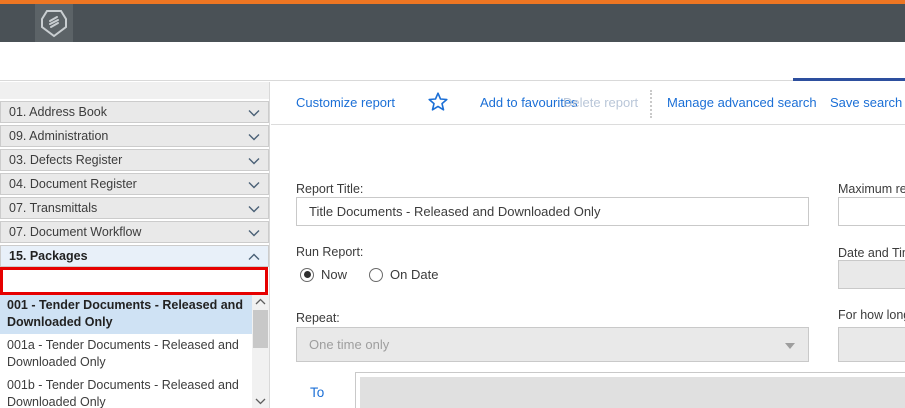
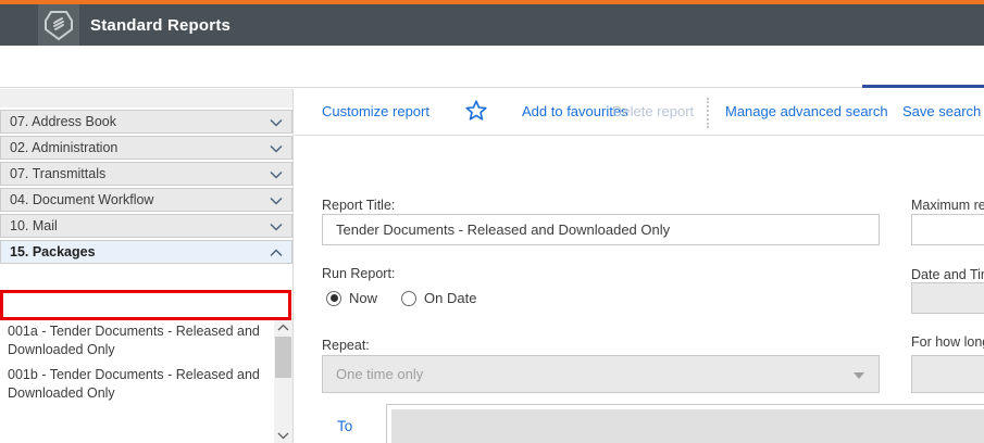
+ Standard Reports
- 01. Address Book
+ 07. Address Book
- 09. Administration
+ 02. Administration
- 03. Defects Register
- 04. Document Register
  07. Transmittals
- 07. Document Workflow
+ 04. Document Workflow
+ 10. Mail
  15. Packages
- 001 - Tender Documents - Released and Downloaded Only
  001a - Tender Documents - Released and Downloaded Only
  001b - Tender Documents - Released and Downloaded Only
  Customize report
  Add to favourites
  Delete report
  Manage advanced search
  Save search
  Report Title:
- Title Documents - Released and Downloaded Only
+ Tender Documents - Released and Downloaded Only
  Maximum re
  Run Report:
  Now
  On Date
  Date and Ti
  Repeat:
  One time only
  For how lon
  To
